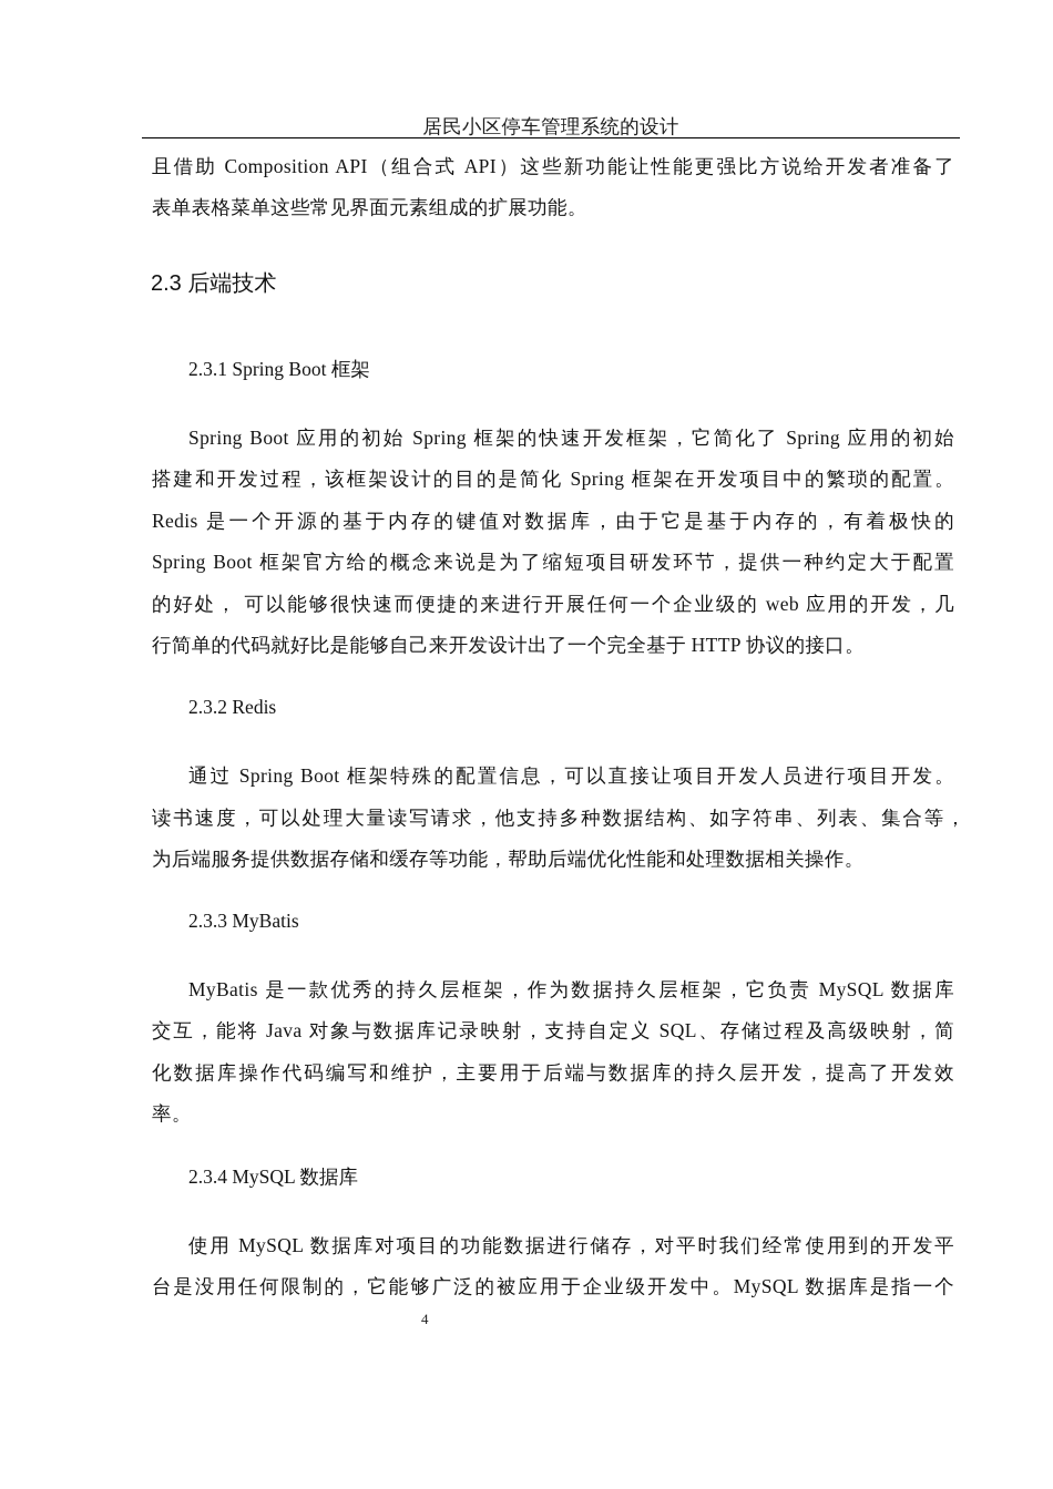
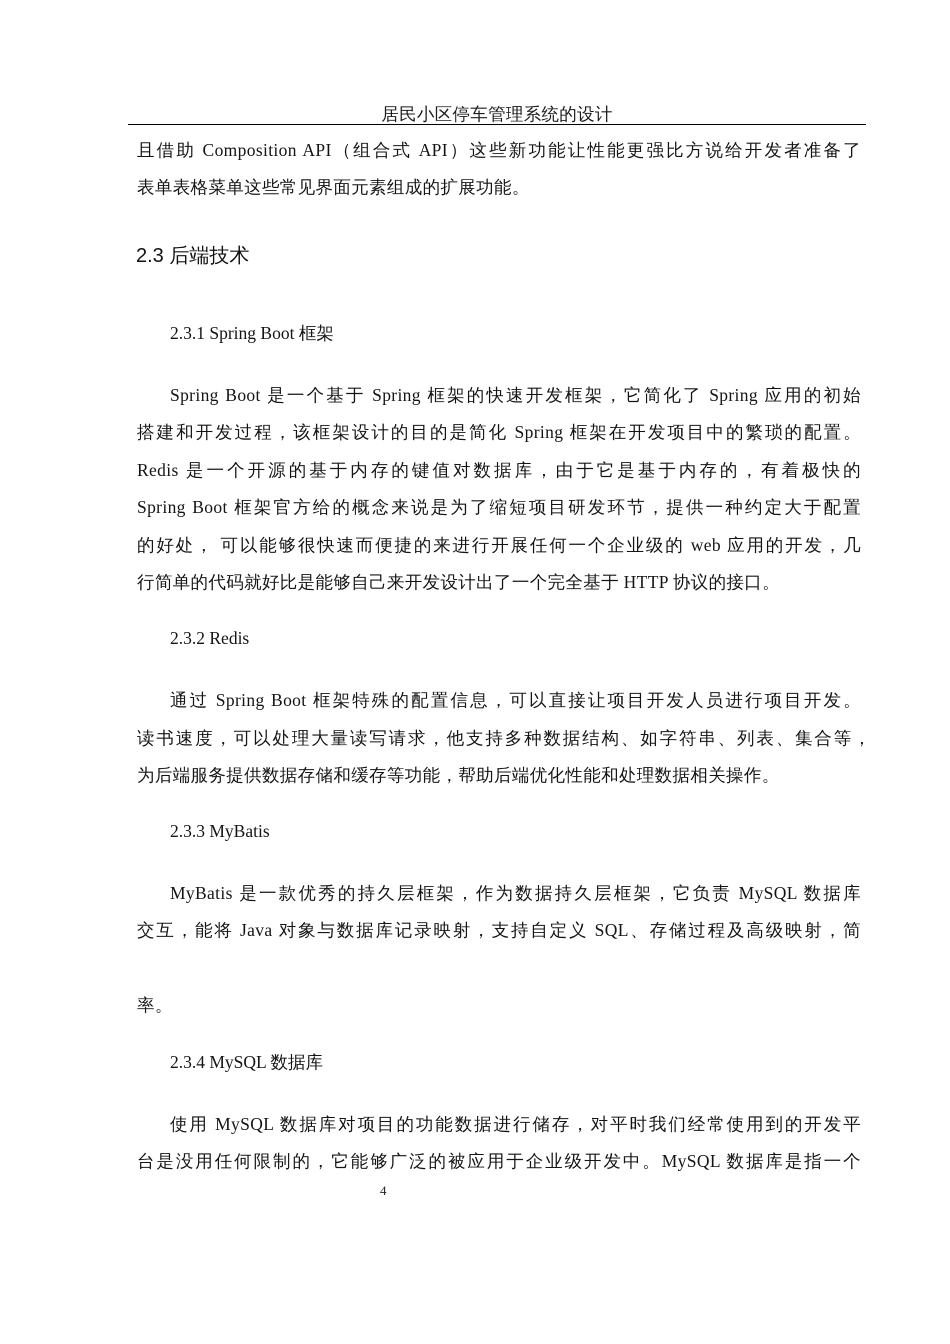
  居民小区停车管理系统的设计
  且借助 Composition API（组合式 API）这些新功能让性能更强比方说给开发者准备了
  表单表格菜单这些常见界面元素组成的扩展功能。
  2.3 后端技术
  2.3.1 Spring Boot 框架
- Spring Boot 应用的初始 Spring 框架的快速开发框架，它简化了 Spring 应用的初始
+ Spring Boot 是一个基于 Spring 框架的快速开发框架，它简化了 Spring 应用的初始
  搭建和开发过程，该框架设计的目的是简化 Spring 框架在开发项目中的繁琐的配置。
  Redis 是一个开源的基于内存的键值对数据库，由于它是基于内存的，有着极快的
  Spring Boot 框架官方给的概念来说是为了缩短项目研发环节，提供一种约定大于配置
  的好处， 可以能够很快速而便捷的来进行开展任何一个企业级的 web 应用的开发，几
  行简单的代码就好比是能够自己来开发设计出了一个完全基于 HTTP 协议的接口。
  2.3.2 Redis
  通过 Spring Boot 框架特殊的配置信息，可以直接让项目开发人员进行项目开发。
  读书速度，可以处理大量读写请求，他支持多种数据结构、如字符串、列表、集合等，
  为后端服务提供数据存储和缓存等功能，帮助后端优化性能和处理数据相关操作。
  2.3.3 MyBatis
  MyBatis 是一款优秀的持久层框架，作为数据持久层框架，它负责 MySQL 数据库
  交互，能将 Java 对象与数据库记录映射，支持自定义 SQL、存储过程及高级映射，简
- 化数据库操作代码编写和维护，主要用于后端与数据库的持久层开发，提高了开发效
  率。
  2.3.4 MySQL 数据库
  使用 MySQL 数据库对项目的功能数据进行储存，对平时我们经常使用到的开发平
  台是没用任何限制的，它能够广泛的被应用于企业级开发中。MySQL 数据库是指一个
  4
